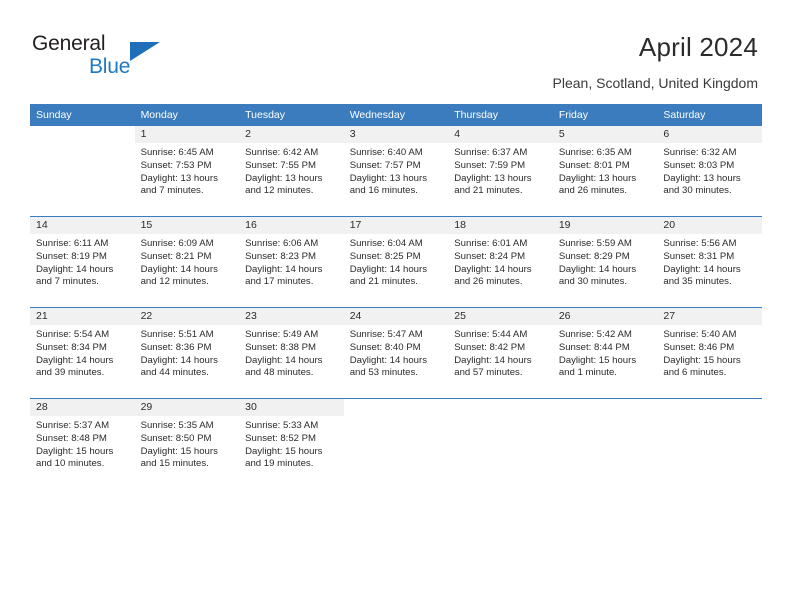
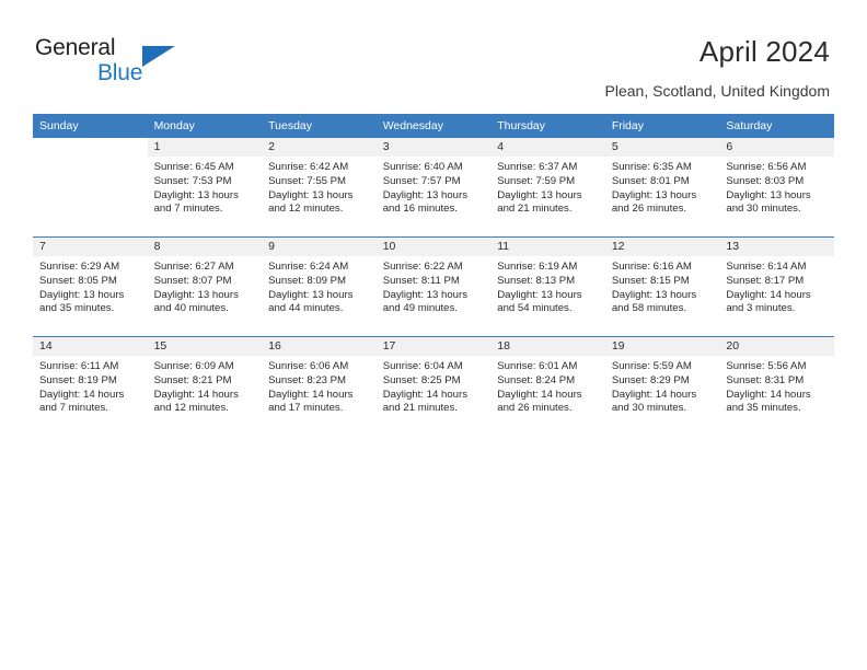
  General
  Blue
  April 2024
  Plean, Scotland, United Kingdom
  Sunday	Monday	Tuesday	Wednesday	Thursday	Friday	Saturday
- 	1Sunrise: 6:45 AMSunset: 7:53 PMDaylight: 13 hoursand 7 minutes.	2Sunrise: 6:42 AMSunset: 7:55 PMDaylight: 13 hoursand 12 minutes.	3Sunrise: 6:40 AMSunset: 7:57 PMDaylight: 13 hoursand 16 minutes.	4Sunrise: 6:37 AMSunset: 7:59 PMDaylight: 13 hoursand 21 minutes.	5Sunrise: 6:35 AMSunset: 8:01 PMDaylight: 13 hoursand 26 minutes.	6Sunrise: 6:32 AMSunset: 8:03 PMDaylight: 13 hoursand 30 minutes.
+ 	1Sunrise: 6:45 AMSunset: 7:53 PMDaylight: 13 hoursand 7 minutes.	2Sunrise: 6:42 AMSunset: 7:55 PMDaylight: 13 hoursand 12 minutes.	3Sunrise: 6:40 AMSunset: 7:57 PMDaylight: 13 hoursand 16 minutes.	4Sunrise: 6:37 AMSunset: 7:59 PMDaylight: 13 hoursand 21 minutes.	5Sunrise: 6:35 AMSunset: 8:01 PMDaylight: 13 hoursand 26 minutes.	6Sunrise: 6:56 AMSunset: 8:03 PMDaylight: 13 hoursand 30 minutes.
+ 7Sunrise: 6:29 AMSunset: 8:05 PMDaylight: 13 hoursand 35 minutes.	8Sunrise: 6:27 AMSunset: 8:07 PMDaylight: 13 hoursand 40 minutes.	9Sunrise: 6:24 AMSunset: 8:09 PMDaylight: 13 hoursand 44 minutes.	10Sunrise: 6:22 AMSunset: 8:11 PMDaylight: 13 hoursand 49 minutes.	11Sunrise: 6:19 AMSunset: 8:13 PMDaylight: 13 hoursand 54 minutes.	12Sunrise: 6:16 AMSunset: 8:15 PMDaylight: 13 hoursand 58 minutes.	13Sunrise: 6:14 AMSunset: 8:17 PMDaylight: 14 hoursand 3 minutes.
  14Sunrise: 6:11 AMSunset: 8:19 PMDaylight: 14 hoursand 7 minutes.	15Sunrise: 6:09 AMSunset: 8:21 PMDaylight: 14 hoursand 12 minutes.	16Sunrise: 6:06 AMSunset: 8:23 PMDaylight: 14 hoursand 17 minutes.	17Sunrise: 6:04 AMSunset: 8:25 PMDaylight: 14 hoursand 21 minutes.	18Sunrise: 6:01 AMSunset: 8:24 PMDaylight: 14 hoursand 26 minutes.	19Sunrise: 5:59 AMSunset: 8:29 PMDaylight: 14 hoursand 30 minutes.	20Sunrise: 5:56 AMSunset: 8:31 PMDaylight: 14 hoursand 35 minutes.
- 21Sunrise: 5:54 AMSunset: 8:34 PMDaylight: 14 hoursand 39 minutes.	22Sunrise: 5:51 AMSunset: 8:36 PMDaylight: 14 hoursand 44 minutes.	23Sunrise: 5:49 AMSunset: 8:38 PMDaylight: 14 hoursand 48 minutes.	24Sunrise: 5:47 AMSunset: 8:40 PMDaylight: 14 hoursand 53 minutes.	25Sunrise: 5:44 AMSunset: 8:42 PMDaylight: 14 hoursand 57 minutes.	26Sunrise: 5:42 AMSunset: 8:44 PMDaylight: 15 hoursand 1 minute.	27Sunrise: 5:40 AMSunset: 8:46 PMDaylight: 15 hoursand 6 minutes.
- 28Sunrise: 5:37 AMSunset: 8:48 PMDaylight: 15 hoursand 10 minutes.	29Sunrise: 5:35 AMSunset: 8:50 PMDaylight: 15 hoursand 15 minutes.	30Sunrise: 5:33 AMSunset: 8:52 PMDaylight: 15 hoursand 19 minutes.
